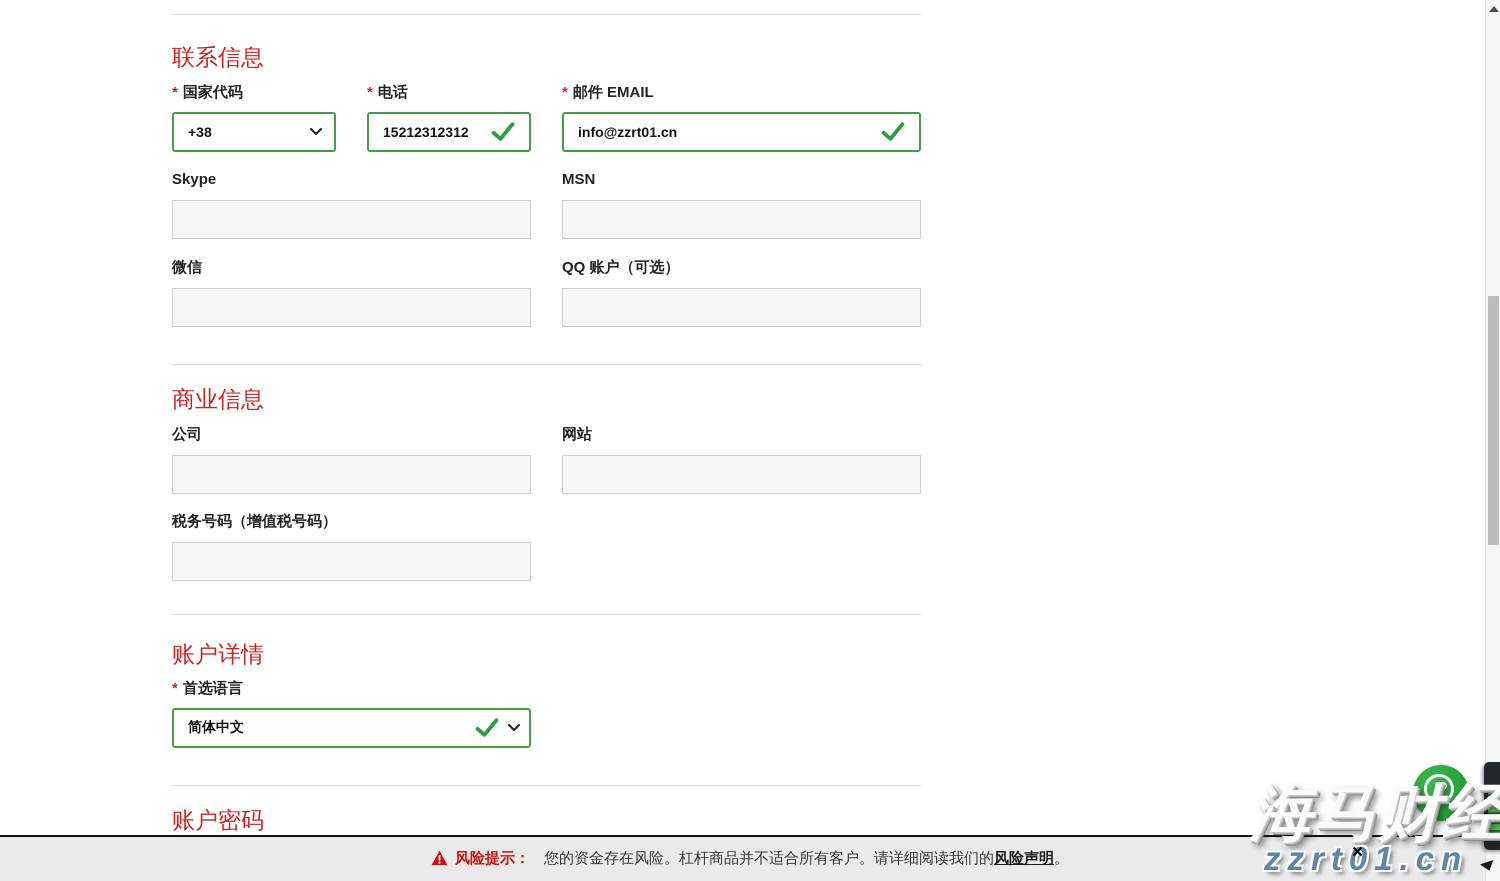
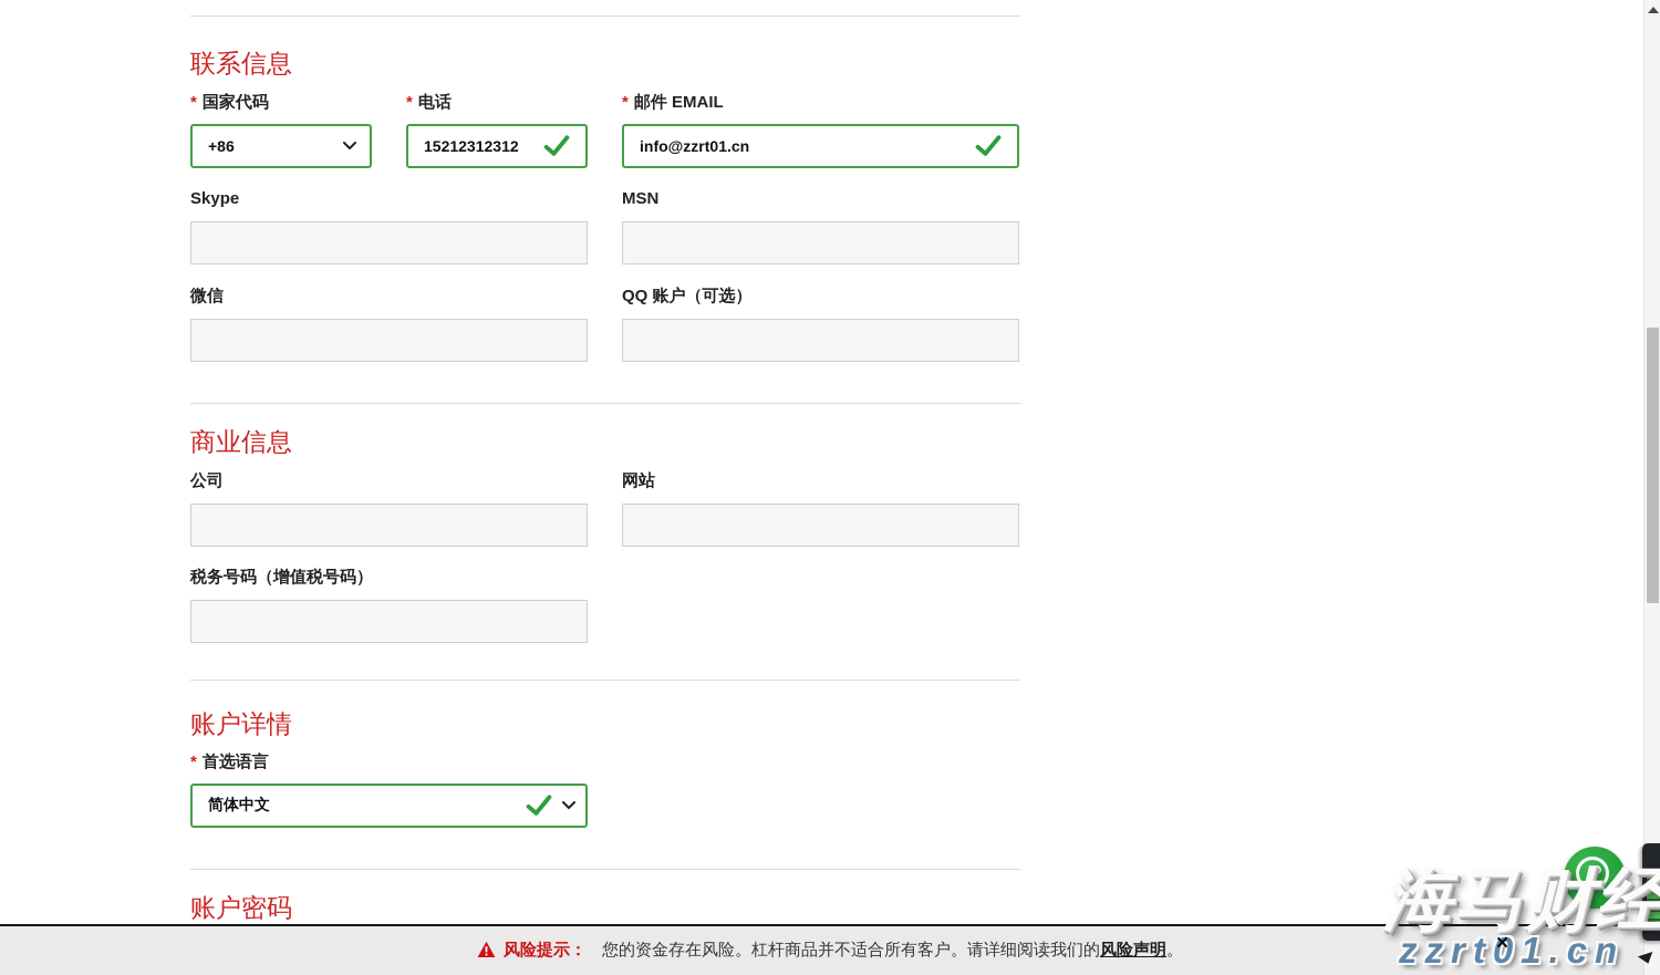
  联系信息
  * 国家代码
  * 电话
  * 邮件 EMAIL
- +38
+ +86
  15212312312
  info@zzrt01.cn
  Skype
  MSN
  微信
  QQ 账户（可选）
  商业信息
  公司
  网站
  税务号码（增值税号码）
  账户详情
  * 首选语言
  简体中文
  账户密码
  风险提示： 您的资金存在风险。杠杆商品并不适合所有客户。请详细阅读我们的风险声明。
  ×
  ?
  海马财经
  zzrt01.cn
